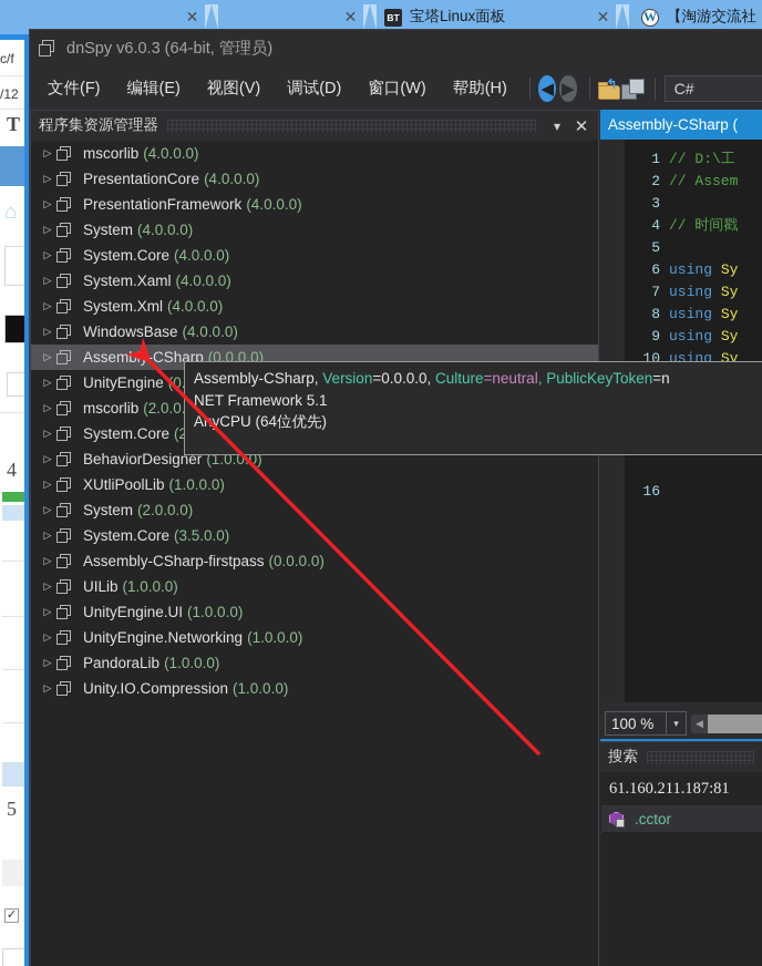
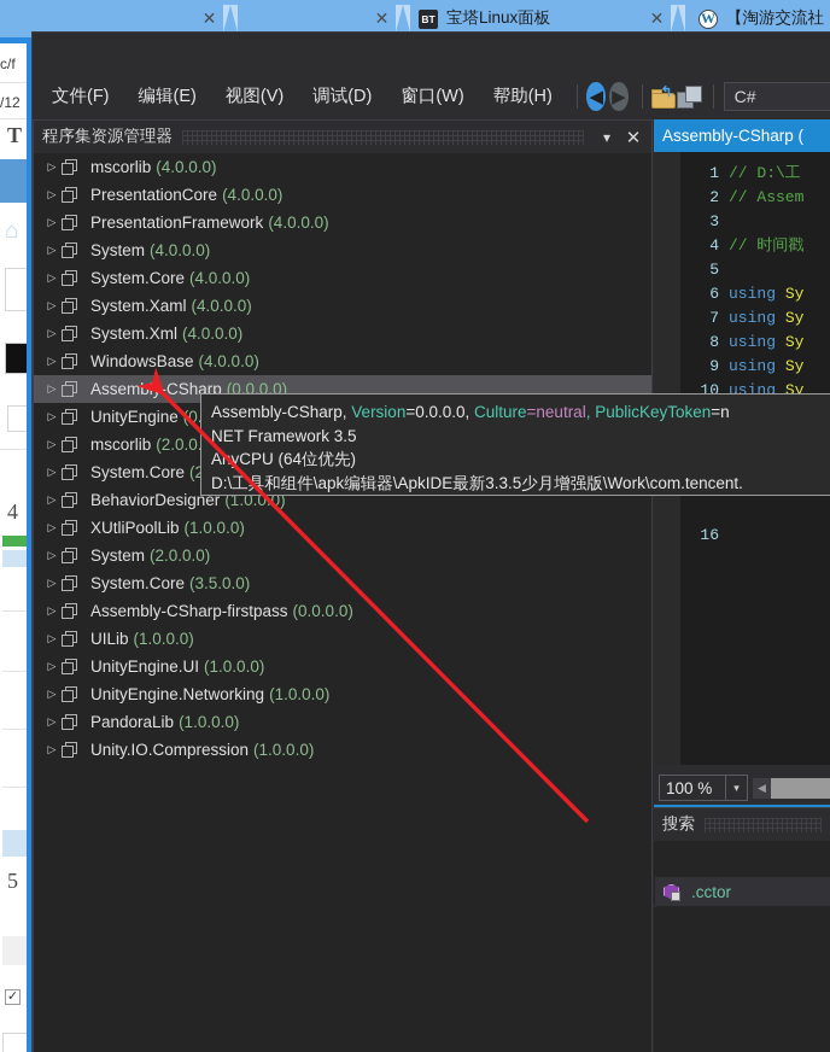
  c/f
  /12
  T
  ⌂
  4
  5
  ✓
  ✕
  ✕
  BT
  宝塔Linux面板
  ✕
  W
  【淘游交流社
- dnSpy v6.0.3 (64-bit, 管理员)
  文件(F)
  编辑(E)
  视图(V)
  调试(D)
  窗口(W)
  帮助(H)
  ◀
  ▶
  ↰
  C#
  程序集资源管理器
  ▾
  ✕
  ▷
  mscorlib
  (4.0.0.0)
  ▷
  PresentationCore
  (4.0.0.0)
  ▷
  PresentationFramework
  (4.0.0.0)
  ▷
  System
  (4.0.0.0)
  ▷
  System.Core
  (4.0.0.0)
  ▷
  System.Xaml
  (4.0.0.0)
  ▷
  System.Xml
  (4.0.0.0)
  ▷
  WindowsBase
  (4.0.0.0)
  ▷
  Assembly-CSharp
  (0.0.0.0)
  ▷
  UnityEngine
  ▷
  mscorlib
  ▷
  System.Core
  ▷
  BehaviorDesigner
  (1.0.00)
  ▷
  XUtliPoolLib
  (1.0.0.0)
  ▷
  System
  (2.0.0.0)
  ▷
  System.Core
  (3.5.0.0)
  ▷
  Assembly-CSharp-firstpass
  (0.0.0.0)
  ▷
  UILib
  (1.0.0.0)
  ▷
  UnityEngine.UI
  (1.0.0.0)
  ▷
  UnityEngine.Networking
  (1.0.0.0)
  ▷
  PandoraLib
  (1.0.0.0)
  ▷
  Unity.IO.Compression
  (1.0.0.0)
  Assembly-CSharp (
  1
  // D:\工
  2
  // Assem
  3
  4
  // 时间戳
  5
  6
  using Sy
  7
  using Sy
  8
  using Sy
  9
  using Sy
  10
  using Sy
  16
  100 %
  ▾
  ◀
  搜索
- 61.160.211.187:81
  .cctor
  Assembly-CSharp, Version=0.0.0.0, Culture=neutral, PublicKeyToken=n
- NET Framework 5.1
+ NET Framework 3.5
  AyCPU (64位优先)
+ D:\工具和组件\apk编辑器\ApkIDE最新3.3.5少月增强版\Work\com.tencent.
